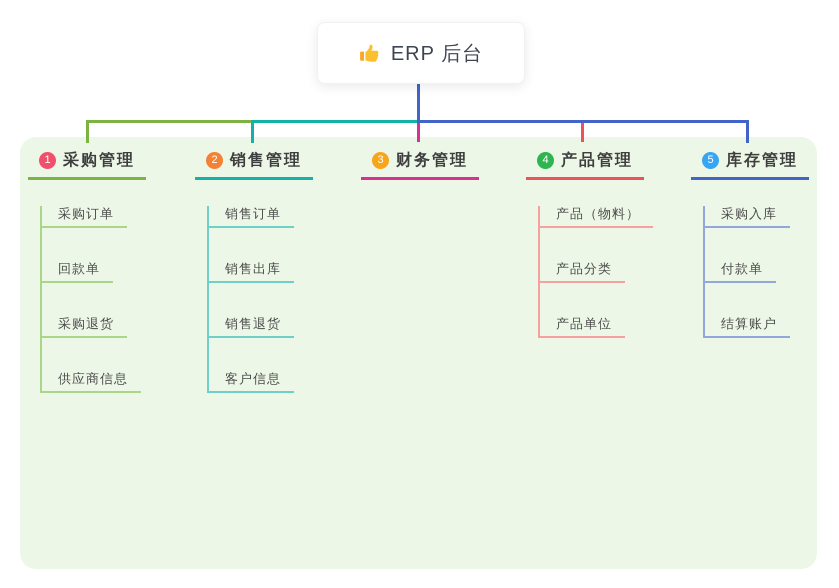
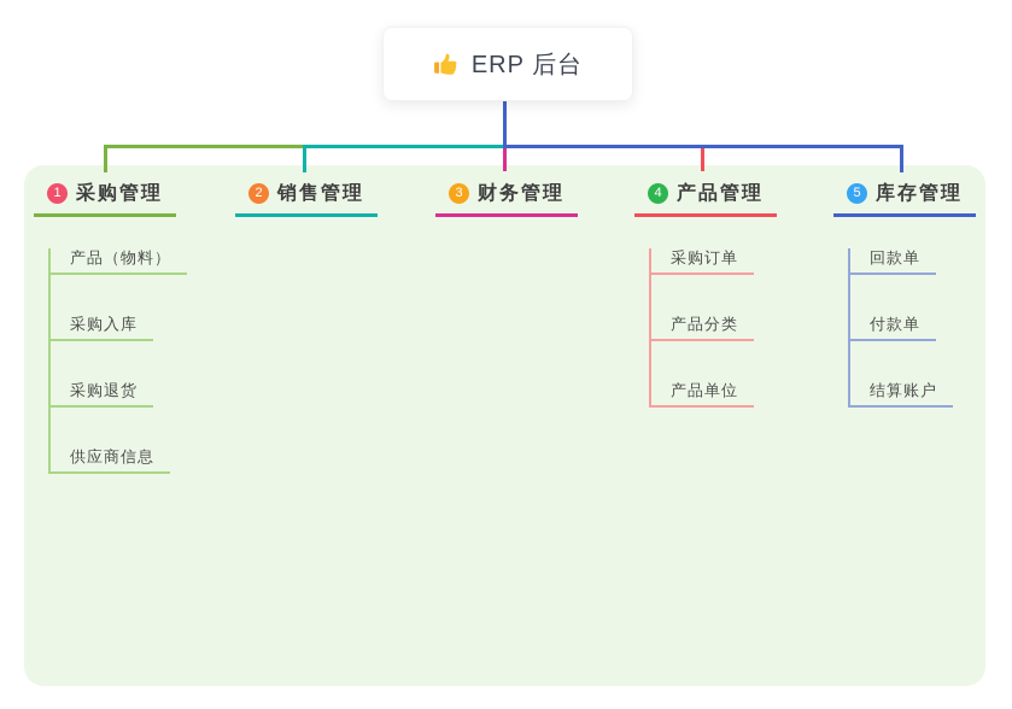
  ERP 后台
  1
  采购管理
- 采购订单
+ 产品（物料）
- 回款单
+ 采购入库
  采购退货
  供应商信息
  2
  销售管理
- 销售订单
- 销售出库
- 销售退货
- 客户信息
  3
  财务管理
  4
  产品管理
- 产品（物料）
+ 采购订单
  产品分类
  产品单位
  5
  库存管理
- 采购入库
+ 回款单
  付款单
  结算账户
